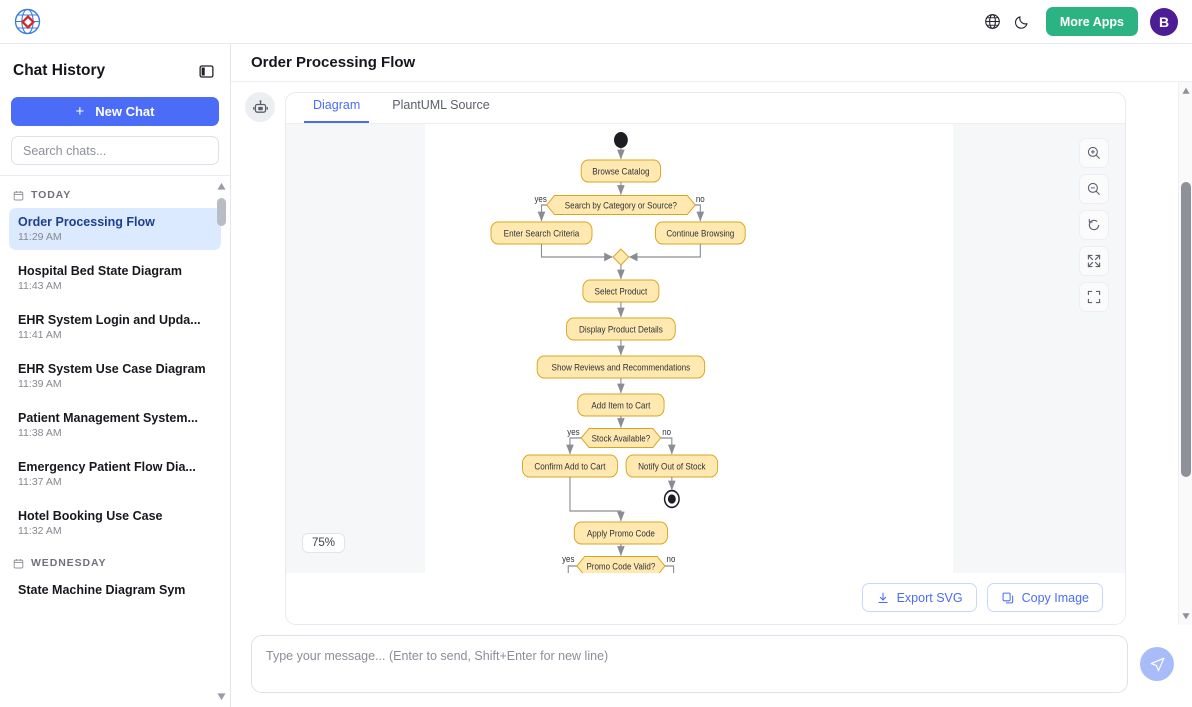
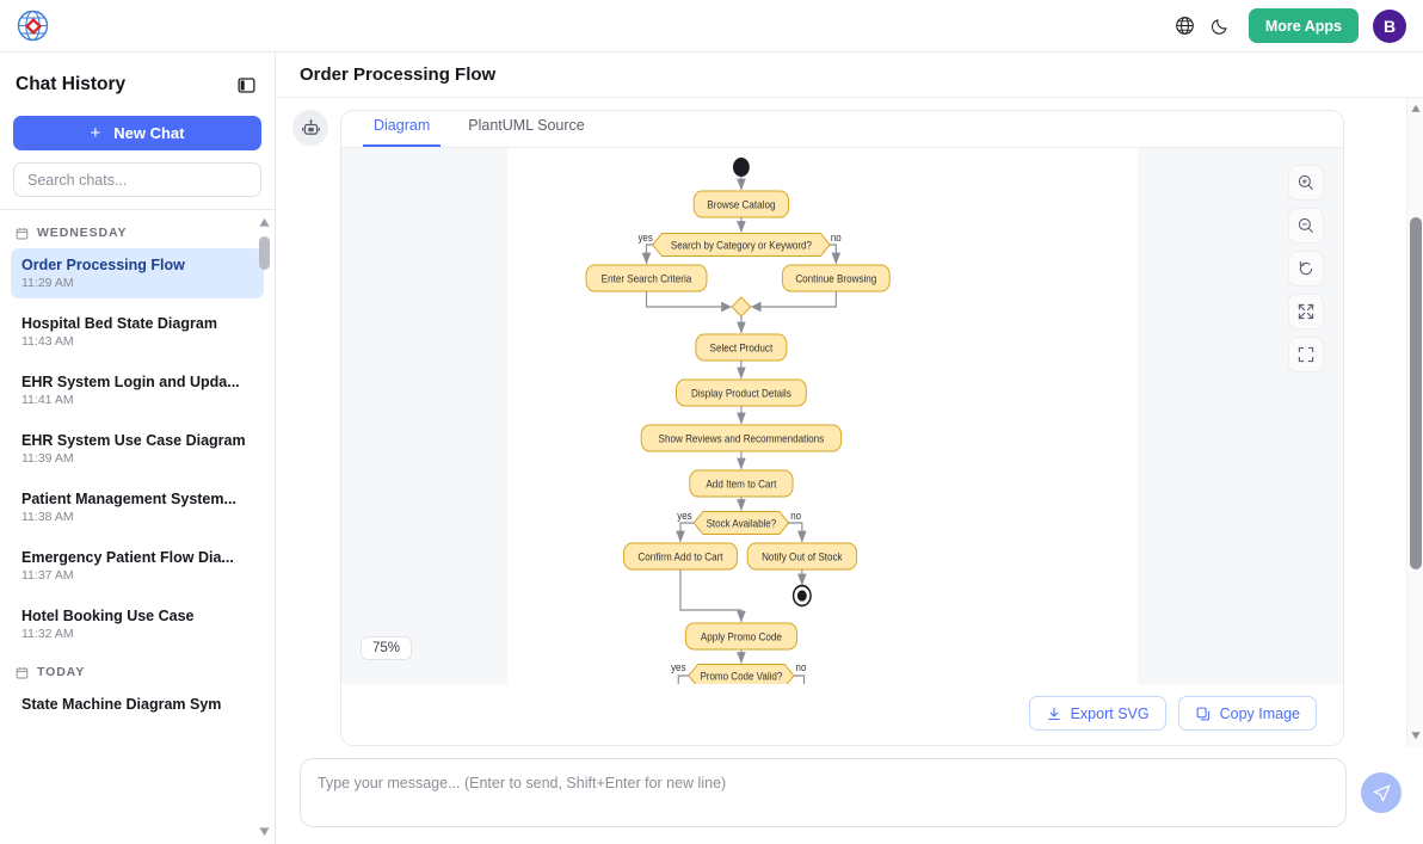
  More Apps
  B
  Chat History
  +
  New Chat
  Search chats...
- TODAY
+ WEDNESDAY
  Order Processing Flow
  11:29 AM
  Hospital Bed State Diagram
  11:43 AM
  EHR System Login and Upda...
  11:41 AM
  EHR System Use Case Diagram
  11:39 AM
  Patient Management System...
  11:38 AM
  Emergency Patient Flow Dia...
  11:37 AM
  Hotel Booking Use Case
  11:32 AM
- WEDNESDAY
+ TODAY
  State Machine Diagram Sym
  Order Processing Flow
  Diagram
  PlantUML Source
  Browse Catalog
- Search by Category or Source?
+ Search by Category or Keyword?
  Enter Search Criteria
  Continue Browsing
  Select Product
  Display Product Details
  Show Reviews and Recommendations
  Add Item to Cart
  Stock Available?
  Confirm Add to Cart
  Notify Out of Stock
  Apply Promo Code
  Promo Code Valid?
  yes
  no
  yes
  no
  yes
  no
  75%
  Export SVG
  Copy Image
  Type your message... (Enter to send, Shift+Enter for new line)
